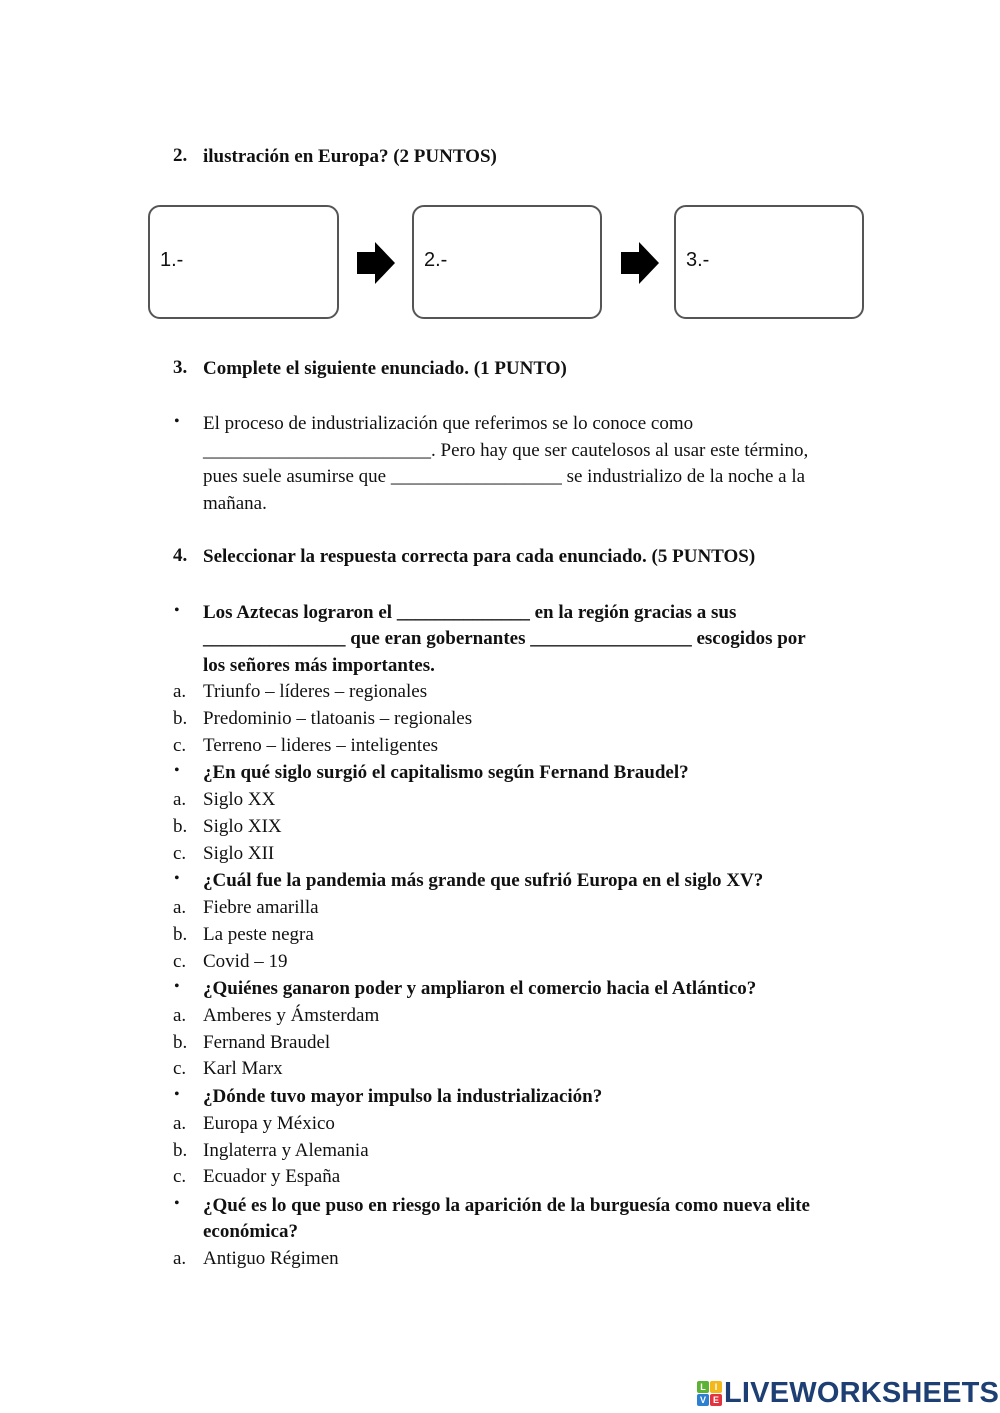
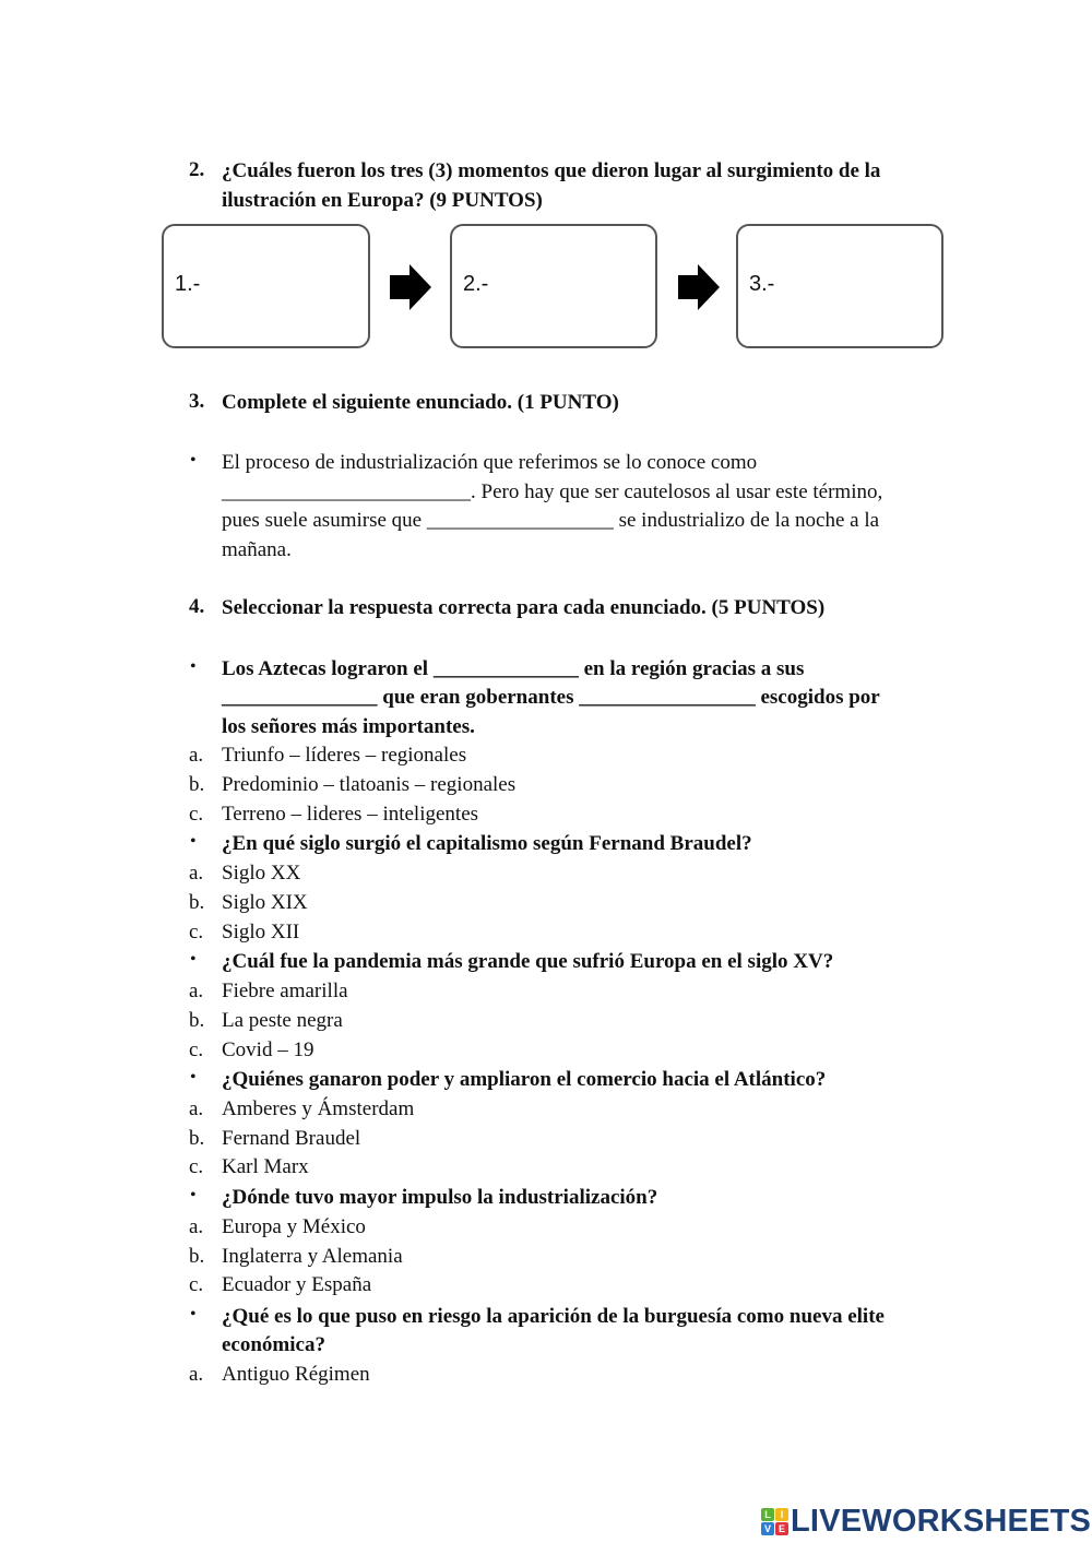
  2.
+ ¿Cuáles fueron los tres (3) momentos que dieron lugar al surgimiento de la
- ilustración en Europa? (2 PUNTOS)
+ ilustración en Europa? (9 PUNTOS)
  1.-
  2.-
  3.-
  3.
  Complete el siguiente enunciado. (1 PUNTO)
  •
  El proceso de industrialización que referimos se lo conoce como
  ________________________. Pero hay que ser cautelosos al usar este término,
  pues suele asumirse que __________________ se industrializo de la noche a la
  mañana.
  4.
  Seleccionar la respuesta correcta para cada enunciado. (5 PUNTOS)
  •
  Los Aztecas lograron el ______________ en la región gracias a sus
  _______________ que eran gobernantes _________________ escogidos por
  los señores más importantes.
  a.
  Triunfo – líderes – regionales
  b.
  Predominio – tlatoanis – regionales
  c.
  Terreno – lideres – inteligentes
  •
  ¿En qué siglo surgió el capitalismo según Fernand Braudel?
  a.
  Siglo XX
  b.
  Siglo XIX
  c.
  Siglo XII
  •
  ¿Cuál fue la pandemia más grande que sufrió Europa en el siglo XV?
  a.
  Fiebre amarilla
  b.
  La peste negra
  c.
  Covid – 19
  •
  ¿Quiénes ganaron poder y ampliaron el comercio hacia el Atlántico?
  a.
  Amberes y Ámsterdam
  b.
  Fernand Braudel
  c.
  Karl Marx
  •
  ¿Dónde tuvo mayor impulso la industrialización?
  a.
  Europa y México
  b.
  Inglaterra y Alemania
  c.
  Ecuador y España
  •
  ¿Qué es lo que puso en riesgo la aparición de la burguesía como nueva elite
  económica?
  a.
  Antiguo Régimen
  L
  I
  V
  E
  LIVEWORKSHEETS
